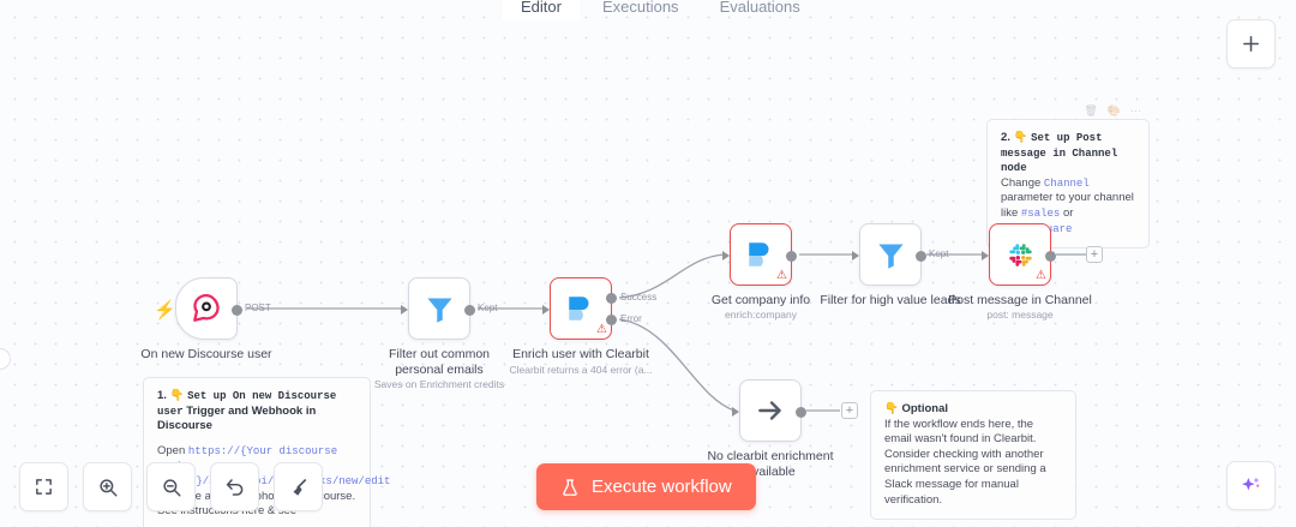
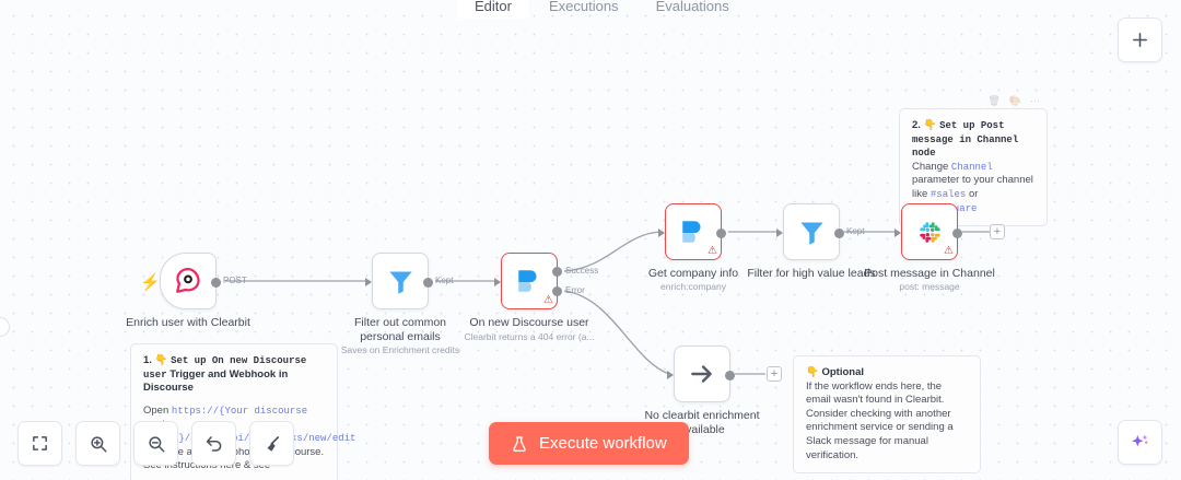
  Editor
  Executions
  Evaluations
  1. 👇 Set up On new Discourse user Trigger and Webhook in Discourse
  🗑
  🎨
  ···
  2. 👇 Set up Post message in Channel node
  Change Channel parameter to your channel like #sales or are
  👇 Optional
  If the workflow ends here, the email wasn't found in Clearbit. Consider checking with another enrichment service or sending a Slack message for manual verification.
  ⚡
- On new Discourse user
+ Enrich user with Clearbit
  POST
  Filter out common personal emails
  Saves on Enrichment credits
  Kept
  ⚠
- Enrich user with Clearbit
+ On new Discourse user
  Clearbit returns a 404 error (a...
  Success
  Error
  ⚠
  Get company info
  enrich:company
  Filter for high value leads
  Kept
  ⚠
  Post message in Channel
  post: message
  +
  No clearbit enrichment vailable
  +
  Execute workflow
